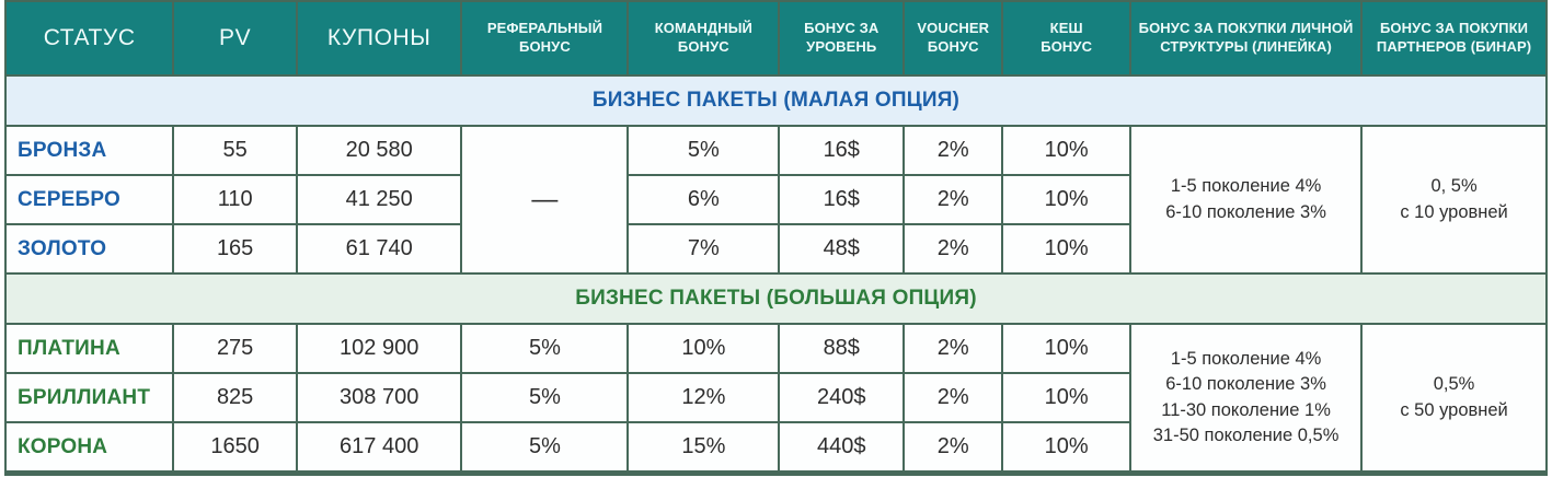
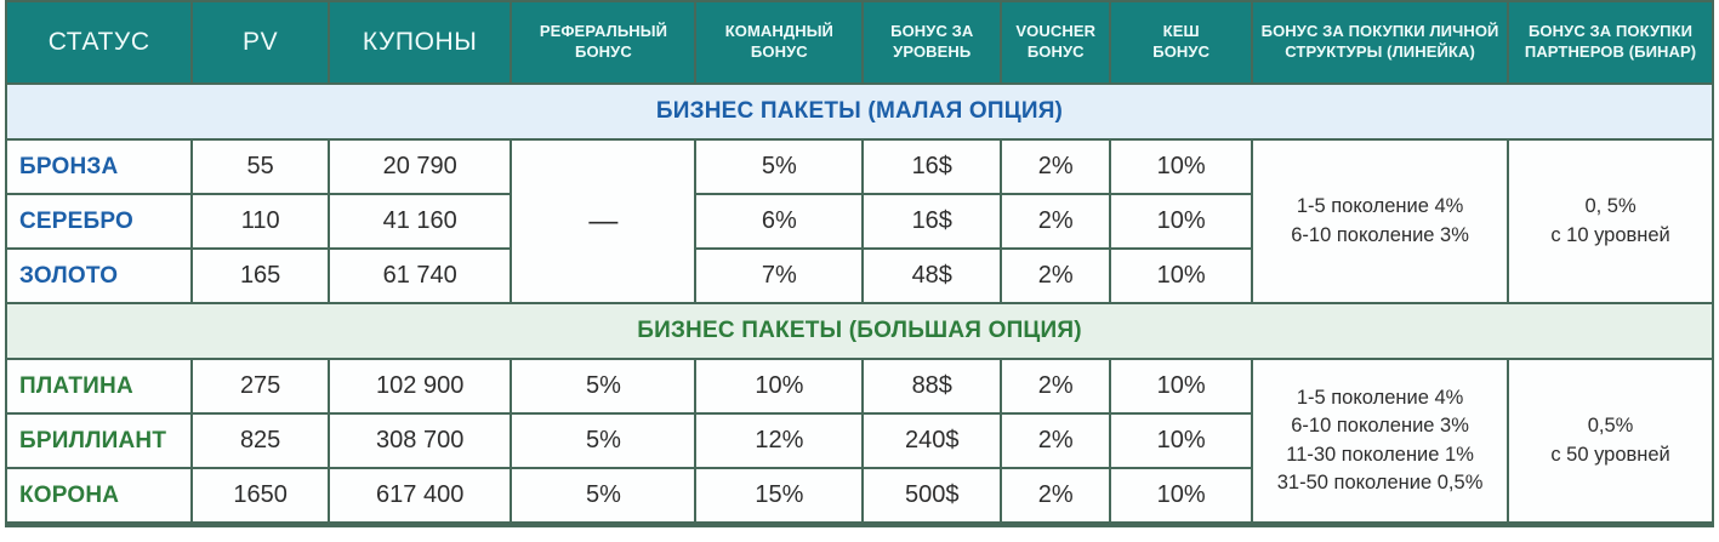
  СТАТУС	PV	КУПОНЫ	РЕФЕРАЛЬНЫЙ БОНУС	КОМАНДНЫЙ БОНУС	БОНУС ЗА УРОВЕНЬ	VOUCHER БОНУС	КЕШ БОНУС	БОНУС ЗА ПОКУПКИ ЛИЧНОЙ СТРУКТУРЫ (ЛИНЕЙКА)	БОНУС ЗА ПОКУПКИ ПАРТНЕРОВ (БИНАР)
  БИЗНЕС ПАКЕТЫ (МАЛАЯ ОПЦИЯ)
- БРОНЗА	55	20 580	—	5%	16$	2%	10%	1-5 поколение 4% 6-10 поколение 3%	0, 5% с 10 уровней
+ БРОНЗА	55	20 790	—	5%	16$	2%	10%	1-5 поколение 4% 6-10 поколение 3%	0, 5% с 10 уровней
- СЕРЕБРО	110	41 250	6%	16$	2%	10%
+ СЕРЕБРО	110	41 160	6%	16$	2%	10%
  ЗОЛОТО	165	61 740	7%	48$	2%	10%
  БИЗНЕС ПАКЕТЫ (БОЛЬШАЯ ОПЦИЯ)
  ПЛАТИНА	275	102 900	5%	10%	88$	2%	10%	1-5 поколение 4% 6-10 поколение 3% 11-30 поколение 1% 31-50 поколение 0,5%	0,5% с 50 уровней
  БРИЛЛИАНТ	825	308 700	5%	12%	240$	2%	10%
- КОРОНА	1650	617 400	5%	15%	440$	2%	10%
+ КОРОНА	1650	617 400	5%	15%	500$	2%	10%
